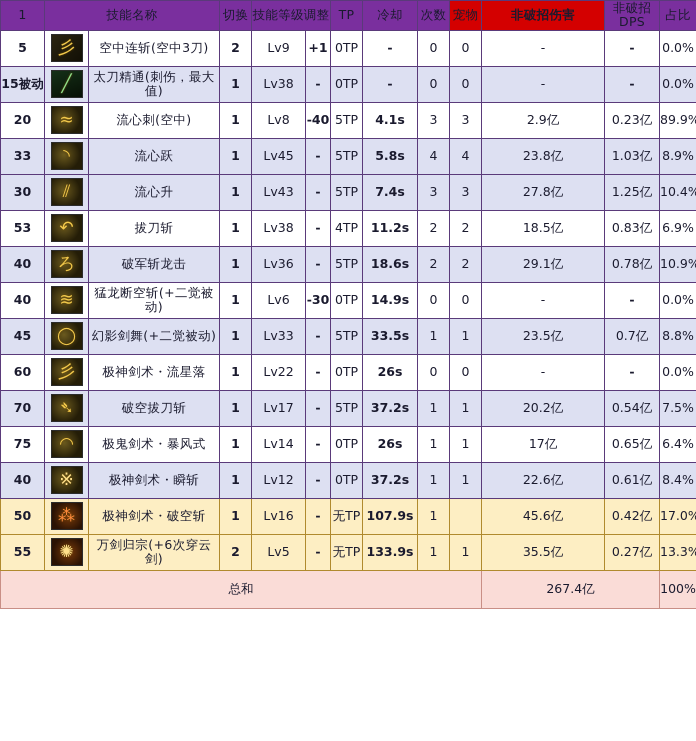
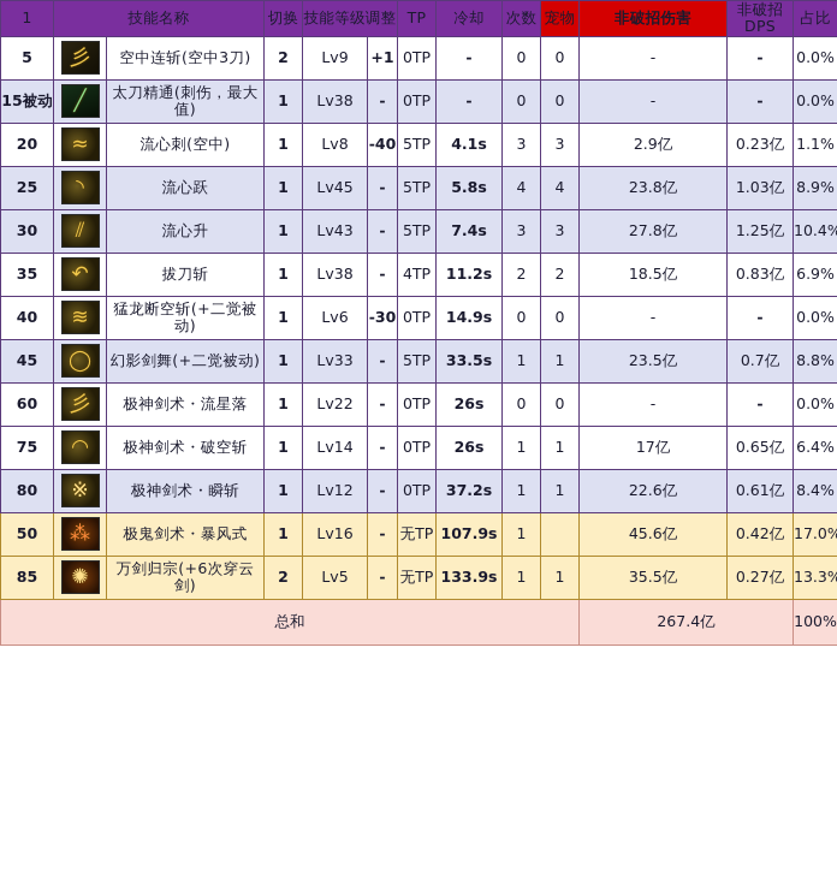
  1	技能名称	切换	技能等级调整	TP	冷却	次数	宠物	非破招伤害	非破招DPS	占比
  5	彡	空中连斩(空中3刀)	2	Lv9	+1	0TP	-	0	0	-	-	0.0%
  15被动	╱	太刀精通(刺伤，最大值)	1	Lv38	-	0TP	-	0	0	-	-	0.0%
- 20	≈	流心刺(空中)	1	Lv8	-40	5TP	4.1s	3	3	2.9亿	0.23亿	89.9%
+ 20	≈	流心刺(空中)	1	Lv8	-40	5TP	4.1s	3	3	2.9亿	0.23亿	1.1%
- 33	◝	流心跃	1	Lv45	-	5TP	5.8s	4	4	23.8亿	1.03亿	8.9%
+ 25	◝	流心跃	1	Lv45	-	5TP	5.8s	4	4	23.8亿	1.03亿	8.9%
  30	⫽	流心升	1	Lv43	-	5TP	7.4s	3	3	27.8亿	1.25亿	10.4%
- 53	↶	拔刀斩	1	Lv38	-	4TP	11.2s	2	2	18.5亿	0.83亿	6.9%
+ 35	↶	拔刀斩	1	Lv38	-	4TP	11.2s	2	2	18.5亿	0.83亿	6.9%
- 40	ろ	破军斩龙击	1	Lv36	-	5TP	18.6s	2	2	29.1亿	0.78亿	10.9%
  40	≋	猛龙断空斩(+二觉被动)	1	Lv6	-30	0TP	14.9s	0	0	-	-	0.0%
  45	◯	幻影剑舞(+二觉被动)	1	Lv33	-	5TP	33.5s	1	1	23.5亿	0.7亿	8.8%
  60	彡	极神剑术・流星落	1	Lv22	-	0TP	26s	0	0	-	-	0.0%
- 70	➴	破空拔刀斩	1	Lv17	-	5TP	37.2s	1	1	20.2亿	0.54亿	7.5%
- 75	◠	极鬼剑术・暴风式	1	Lv14	-	0TP	26s	1	1	17亿	0.65亿	6.4%
+ 75	◠	极神剑术・破空斩	1	Lv14	-	0TP	26s	1	1	17亿	0.65亿	6.4%
- 40	※	极神剑术・瞬斩	1	Lv12	-	0TP	37.2s	1	1	22.6亿	0.61亿	8.4%
+ 80	※	极神剑术・瞬斩	1	Lv12	-	0TP	37.2s	1	1	22.6亿	0.61亿	8.4%
- 50	⁂	极神剑术・破空斩	1	Lv16	-	无TP	107.9s	1		45.6亿	0.42亿	17.0%
+ 50	⁂	极鬼剑术・暴风式	1	Lv16	-	无TP	107.9s	1		45.6亿	0.42亿	17.0%
- 55	✺	万剑归宗(+6次穿云剑)	2	Lv5	-	无TP	133.9s	1	1	35.5亿	0.27亿	13.3%
+ 85	✺	万剑归宗(+6次穿云剑)	2	Lv5	-	无TP	133.9s	1	1	35.5亿	0.27亿	13.3%
  总和	267.4亿	100%
